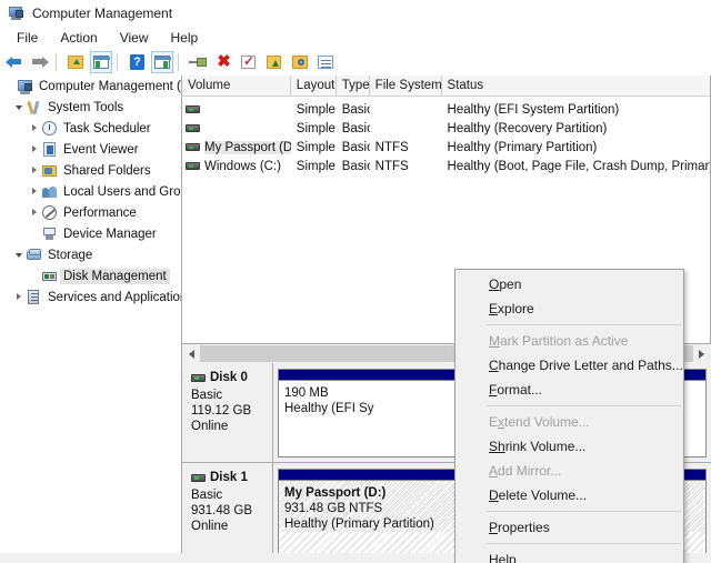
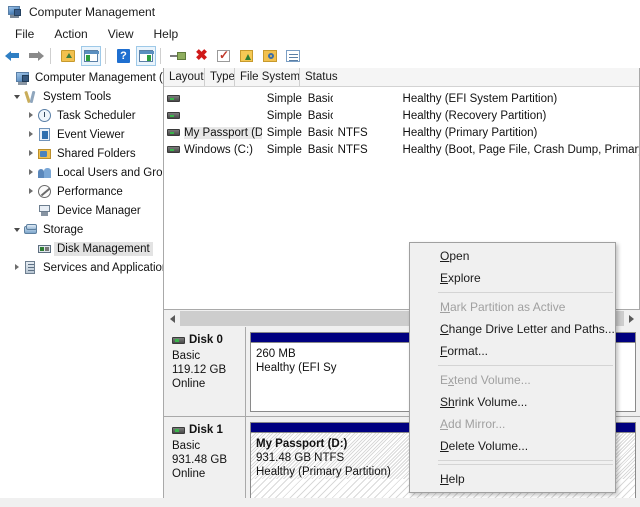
  Computer Management
  File
  Action
  View
  Help
  ?
  ✖
  Computer Management (
  System Tools
  Task Scheduler
  Event Viewer
  Shared Folders
  Local Users and Gro
  Performance
  Device Manager
  Storage
  Disk Management
  Services and Applicatio
- Volume
  Layout
  Type
  File System
  Status
  Simple
  Basi
  Healthy (EFI System Partition)
  Simple
  Basi
  Healthy (Recovery Partition)
  My Passport (D
  Simple
  Basi
  NTFS
  Healthy (Primary Partition)
  Windows (C:)
  Simple
  Basi
  NTFS
  Healthy (Boot, Page File, Crash Dump, Primar
  Disk 0
  Basic
  119.12 GB
  Online
- 190 MB
+ 260 MB
  Healthy (EFI Sy
  Disk 1
  Basic
  931.48 GB
  Online
  My Passport (D:)
  931.48 GB NTFS
  Healthy (Primary Partition)
  Open
  Explore
  Mark Partition as Active
  Change Drive Letter and Paths...
  Format...
  Extend Volume...
  Shrink Volume...
  Add Mirror...
  Delete Volume...
- Properties
  Help
